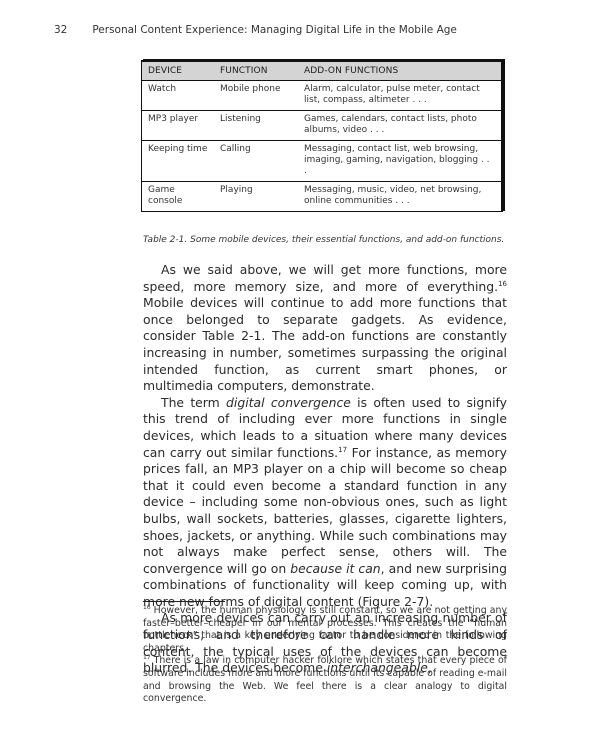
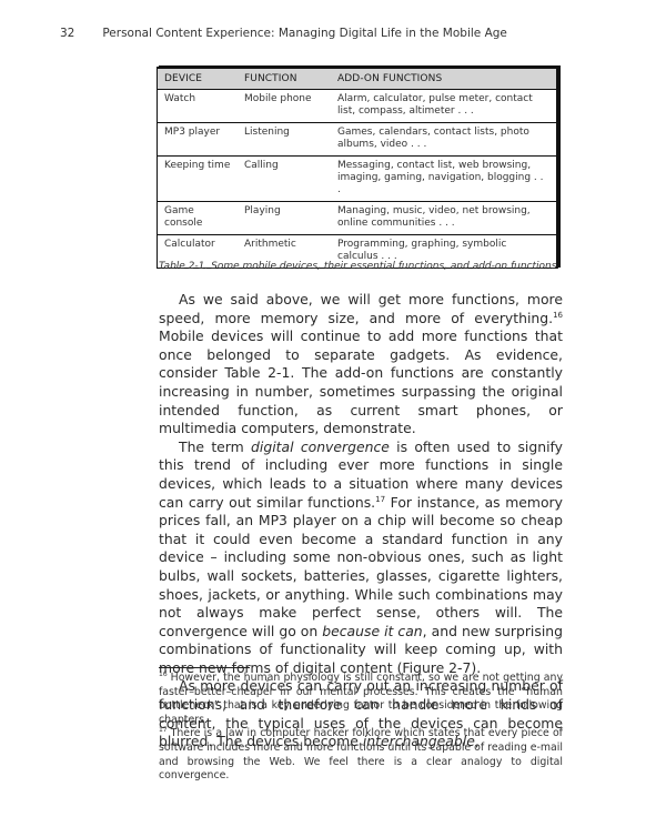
  32 Personal Content Experience: Managing Digital Life in the Mobile Age
  DEVICE	FUNCTION	ADD-ON FUNCTIONS
  Watch	Mobile phone	Alarm, calculator, pulse meter, contact list, compass, altimeter . . .
  MP3 player	Listening	Games, calendars, contact lists, photo albums, video . . .
  Keeping time	Calling	Messaging, contact list, web browsing, imaging, gaming, navigation, blogging . . .
- Game console	Playing	Messaging, music, video, net browsing, online communities . . .
+ Game console	Playing	Managing, music, video, net browsing, online communities . . .
+ Calculator	Arithmetic	Programming, graphing, symbolic calculus . . .
  Table 2-1. Some mobile devices, their essential functions, and add-on functions.
  As we said above, we will get more functions, more speed, more memory size, and more of everything.16 Mobile devices will continue to add more functions that once belonged to separate gadgets. As evidence, consider Table 2-1. The add-on functions are constantly increasing in number, sometimes surpassing the original intended function, as current smart phones, or multimedia computers, demonstrate.
  The term digital convergence is often used to signify this trend of including ever more functions in single devices, which leads to a situation where many devices can carry out similar functions.17 For instance, as memory prices fall, an MP3 player on a chip will become so cheap that it could even become a standard function in any device – including some non-obvious ones, such as light bulbs, wall sockets, batteries, glasses, cigarette lighters, shoes, jackets, or anything. While such combinations may not always make perfect sense, others will. The convergence will go on because it can, and new surprising combinations of functionality will keep coming up, with more new forms of digital content (Figure 2-7).
  As more devices can carry out an increasing number of functions, and therefore can handle more kinds of content, the typical uses of the devices can become blurred. The devices become interchangeable,
  However, the human physiology is still constant, so we are not getting any faster–better–cheaper in our mental processes. This creates the “human bottleneck” that is a key underlying factor to be considered in the following chapters.
  There is a law in computer hacker folklore which states that every piece of software includes more and more functions until its capable of reading e-mail and browsing the Web. We feel there is a clear analogy to digital convergence.
